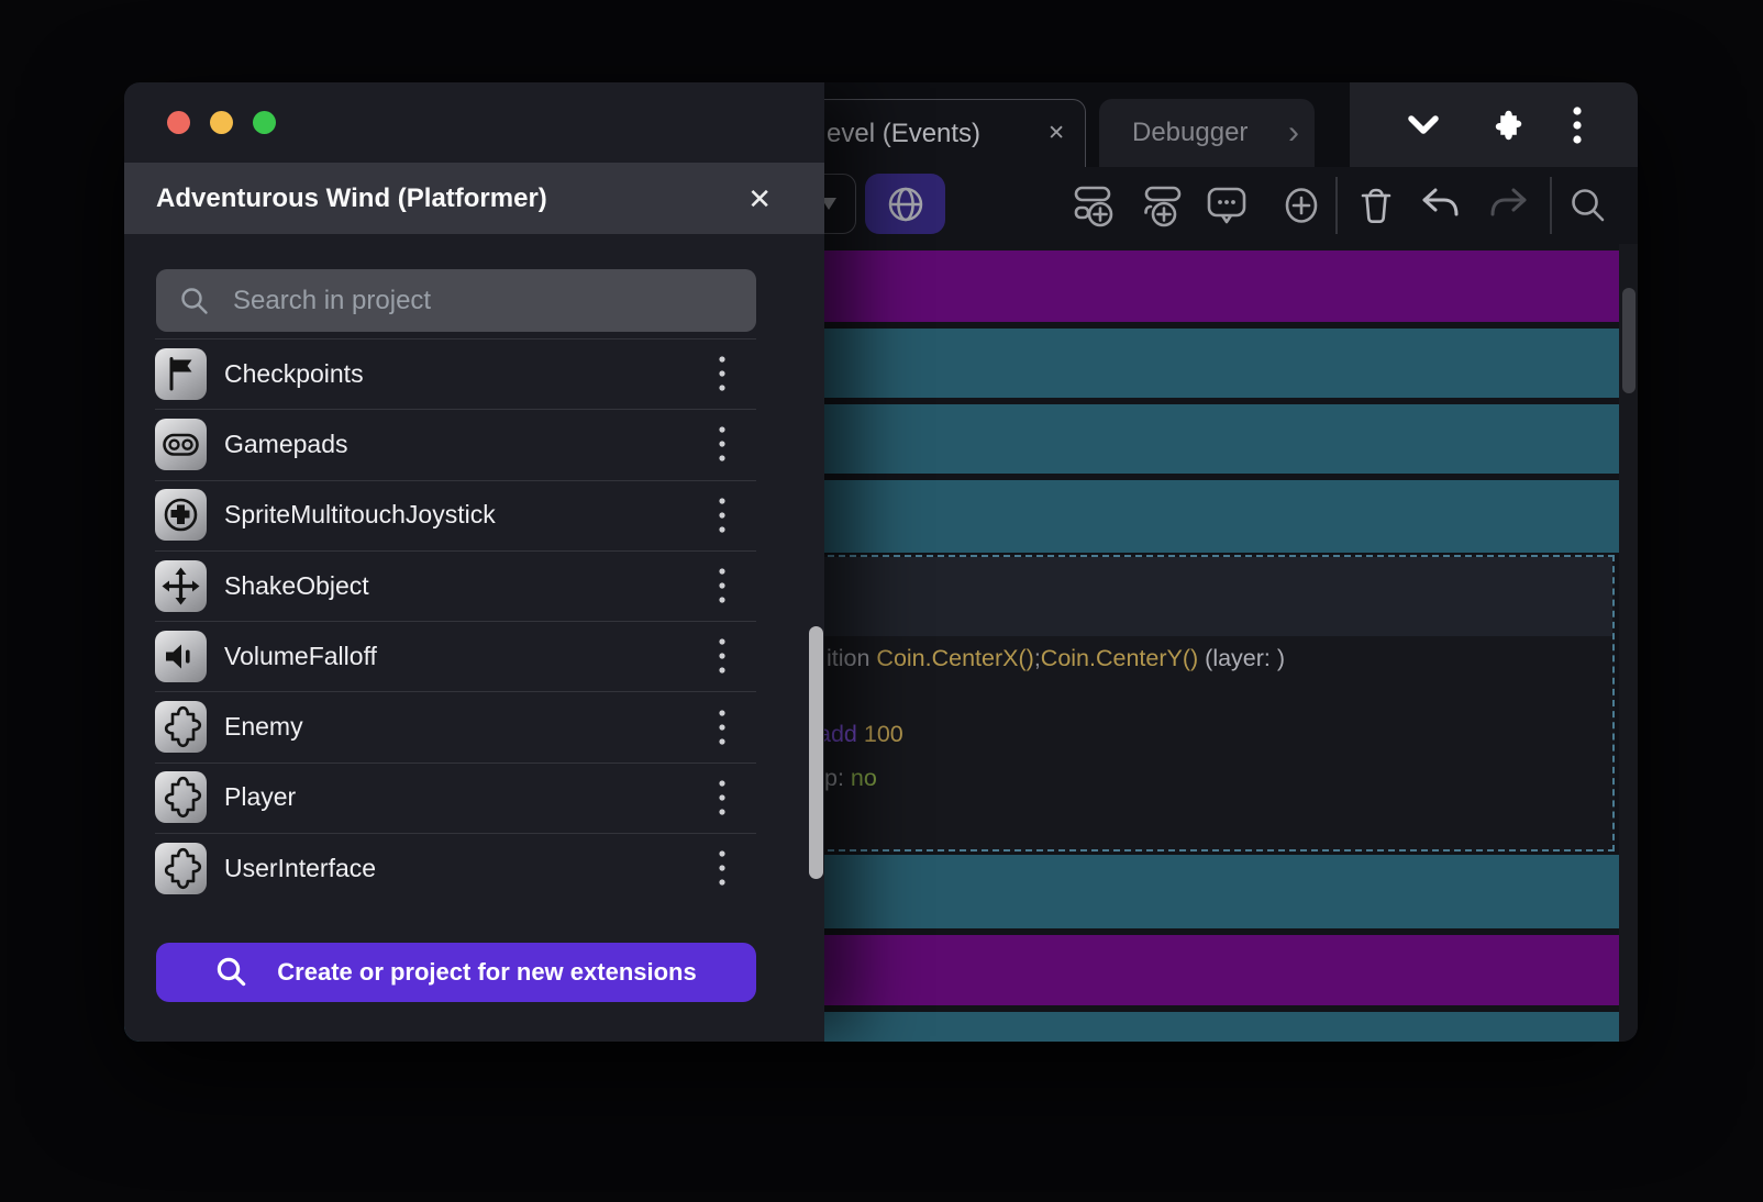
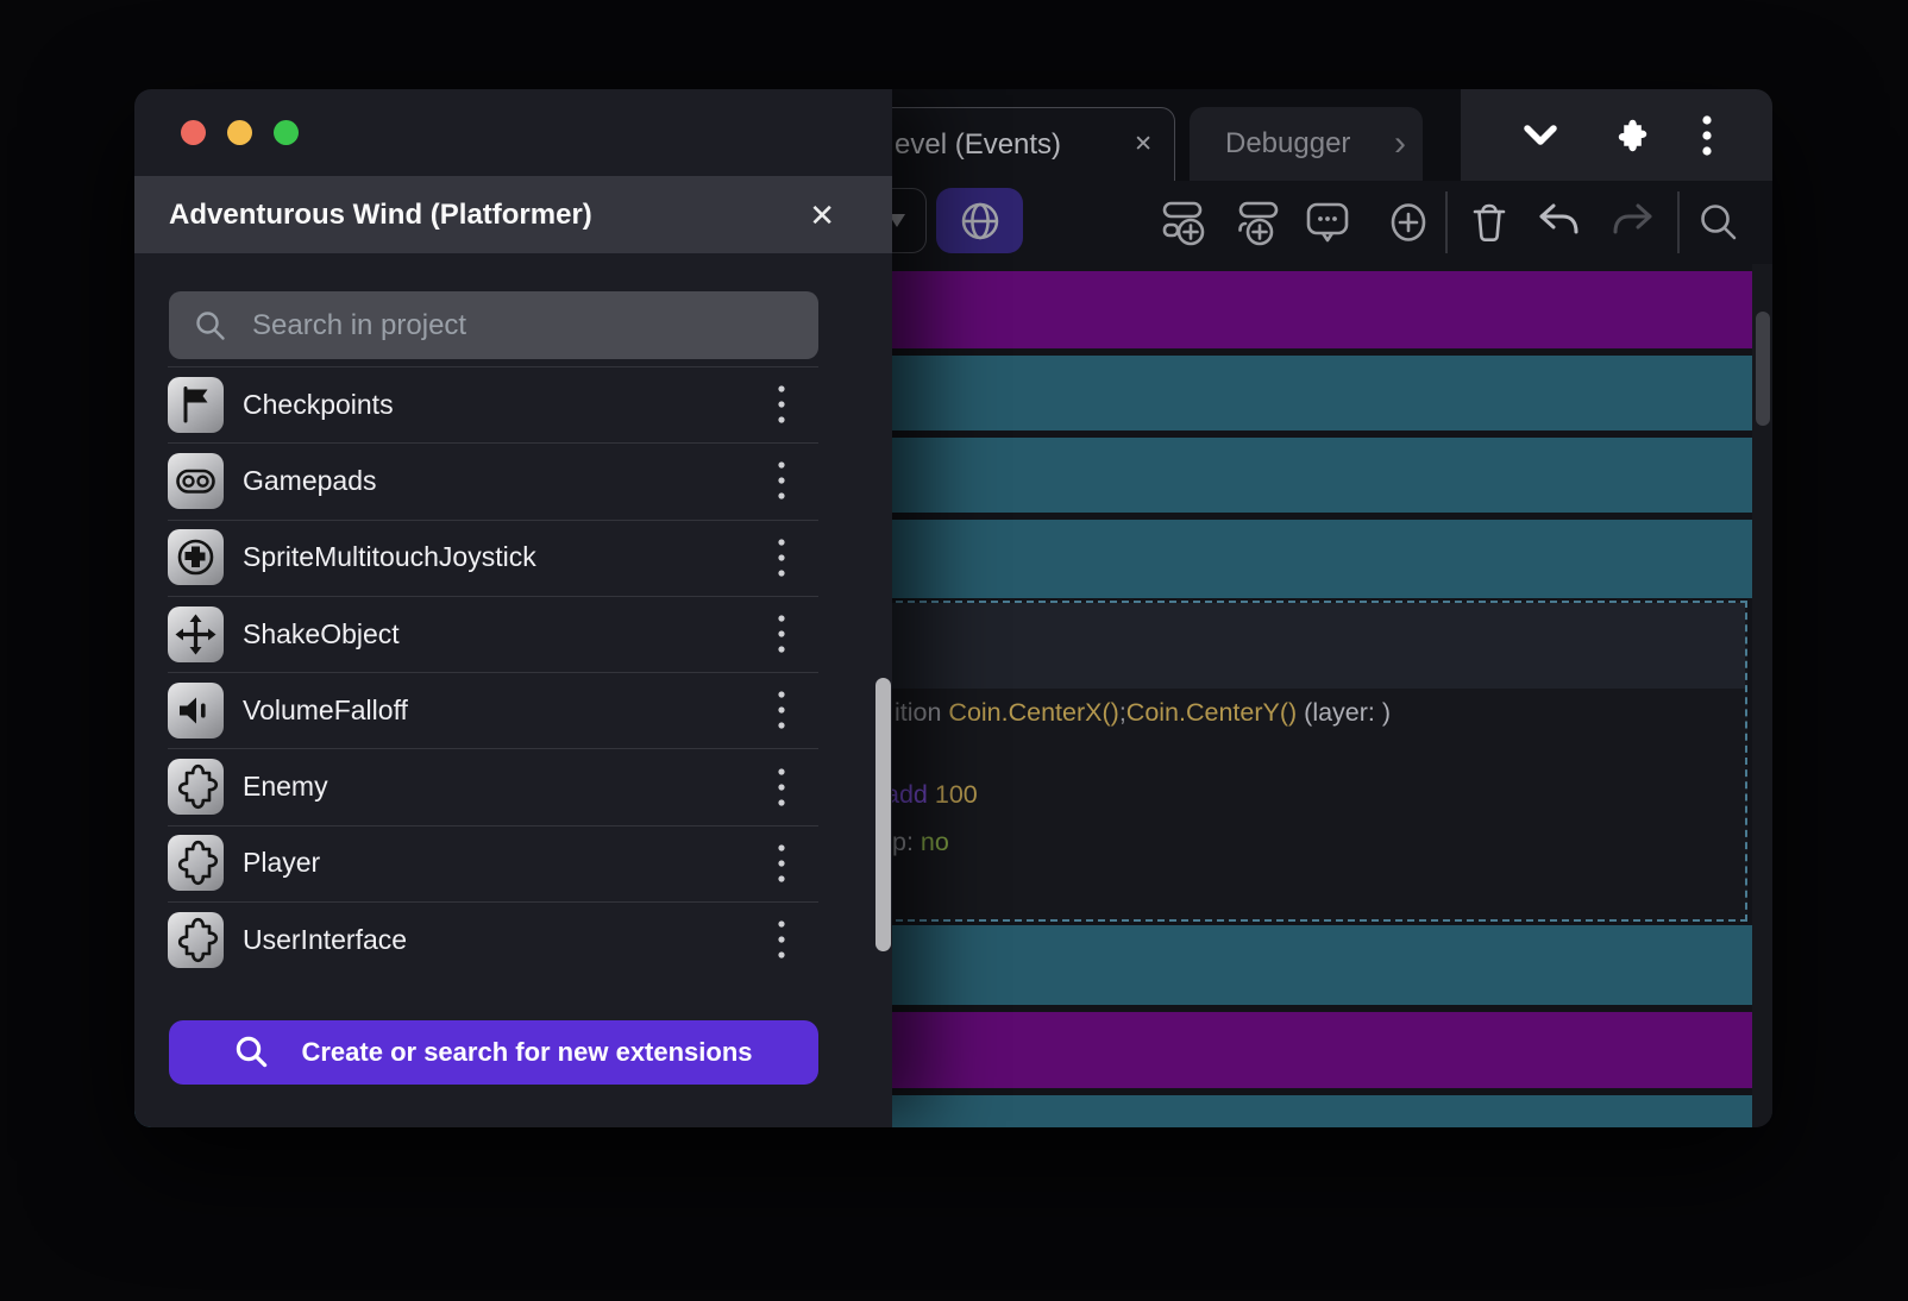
  evel (Events)
  ✕
  Debugger
  ›
  ition Coin.CenterX();Coin.CenterY() (layer: )
  dd 100
  p: no
  Adventurous Wind (Platformer)
  ✕
  Search in project
  Checkpoints
  Gamepads
  SpriteMultitouchJoystick
  ShakeObject
  VolumeFalloff
  Enemy
  Player
  UserInterface
- Create or project for new extensions
+ Create or search for new extensions
